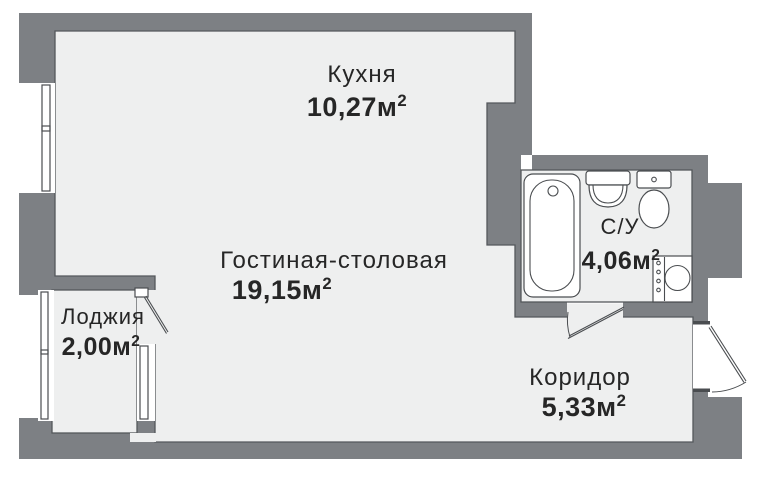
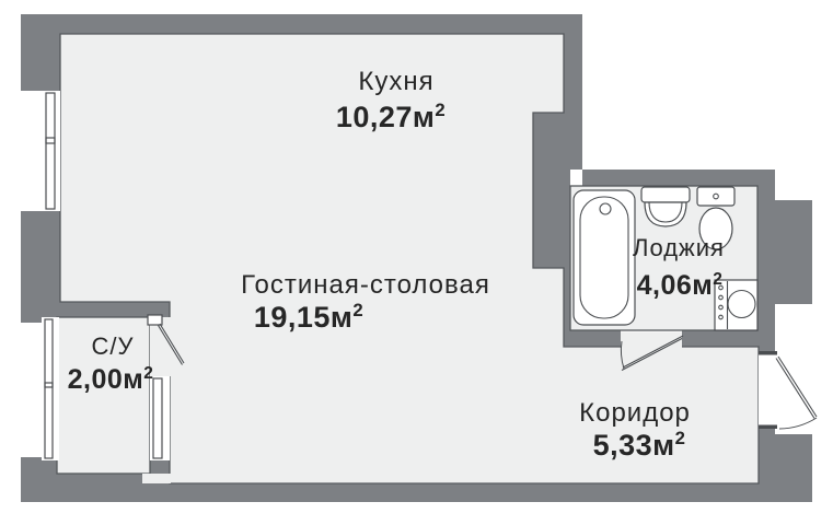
  Кухня
  10,27м2
  Гостиная-столовая
  19,15м2
- Лоджия
+ С/У
  2,00м2
- С/У
+ Лоджия
  4,06м2
  Коридор
  5,33м2
